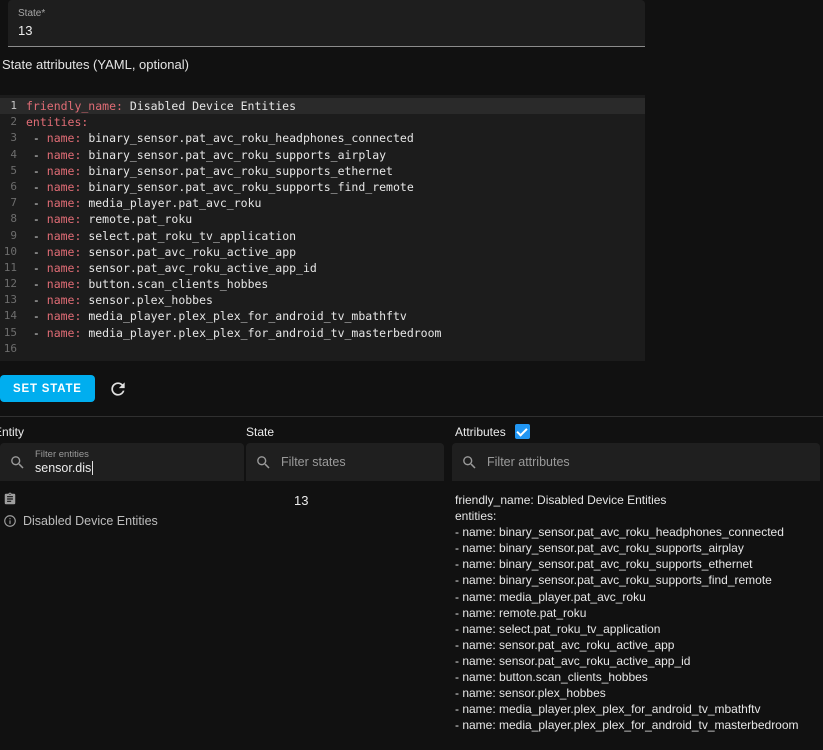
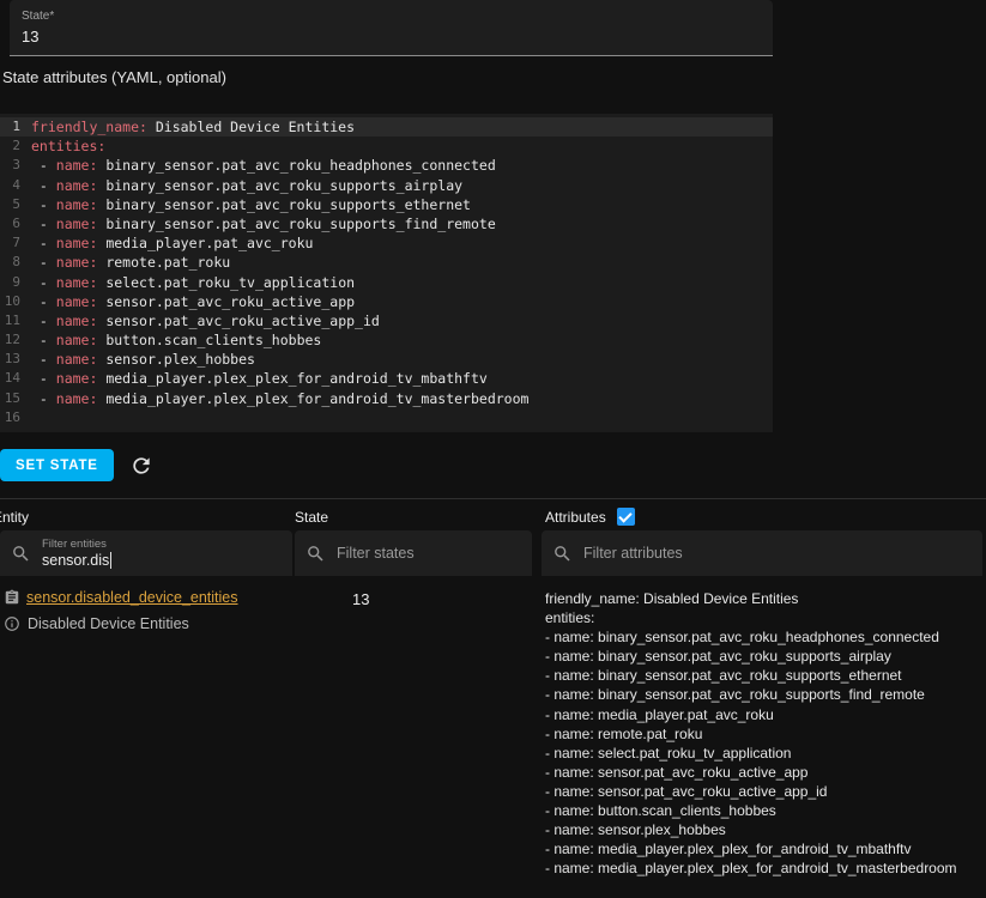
  State*
  13
  State attributes (YAML, optional)
  1
  friendly_name: Disabled Device Entities
  2
  entities:
  3
  - name: binary_sensor.pat_avc_roku_headphones_connected
  4
  - name: binary_sensor.pat_avc_roku_supports_airplay
  5
  - name: binary_sensor.pat_avc_roku_supports_ethernet
  6
  - name: binary_sensor.pat_avc_roku_supports_find_remote
  7
  - name: media_player.pat_avc_roku
  8
  - name: remote.pat_roku
  9
  - name: select.pat_roku_tv_application
  10
  - name: sensor.pat_avc_roku_active_app
  11
  - name: sensor.pat_avc_roku_active_app_id
  12
  - name: button.scan_clients_hobbes
  13
  - name: sensor.plex_hobbes
  14
  - name: media_player.plex_plex_for_android_tv_mbathftv
  15
  - name: media_player.plex_plex_for_android_tv_masterbedroom
  16
  SET STATE
  ntity
  State
  Attributes
  Filter entities
  sensor.dis
  Filter states
  Filter attributes
+ sensor.disabled_device_entities
  Disabled Device Entities
  13
  friendly_name: Disabled Device Entities
  entities:
  - name: binary_sensor.pat_avc_roku_headphones_connected
  - name: binary_sensor.pat_avc_roku_supports_airplay
  - name: binary_sensor.pat_avc_roku_supports_ethernet
  - name: binary_sensor.pat_avc_roku_supports_find_remote
  - name: media_player.pat_avc_roku
  - name: remote.pat_roku
  - name: select.pat_roku_tv_application
  - name: sensor.pat_avc_roku_active_app
  - name: sensor.pat_avc_roku_active_app_id
  - name: button.scan_clients_hobbes
  - name: sensor.plex_hobbes
  - name: media_player.plex_plex_for_android_tv_mbathftv
  - name: media_player.plex_plex_for_android_tv_masterbedroom
